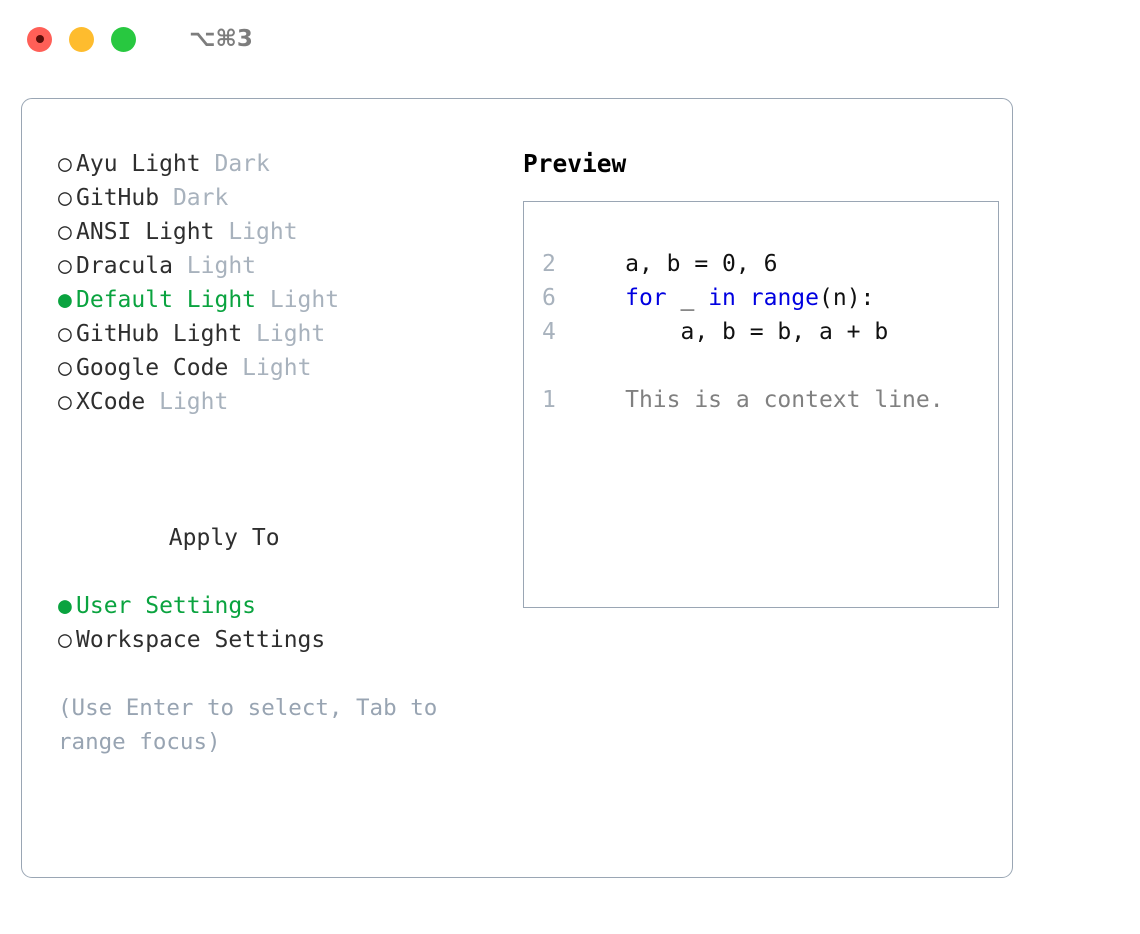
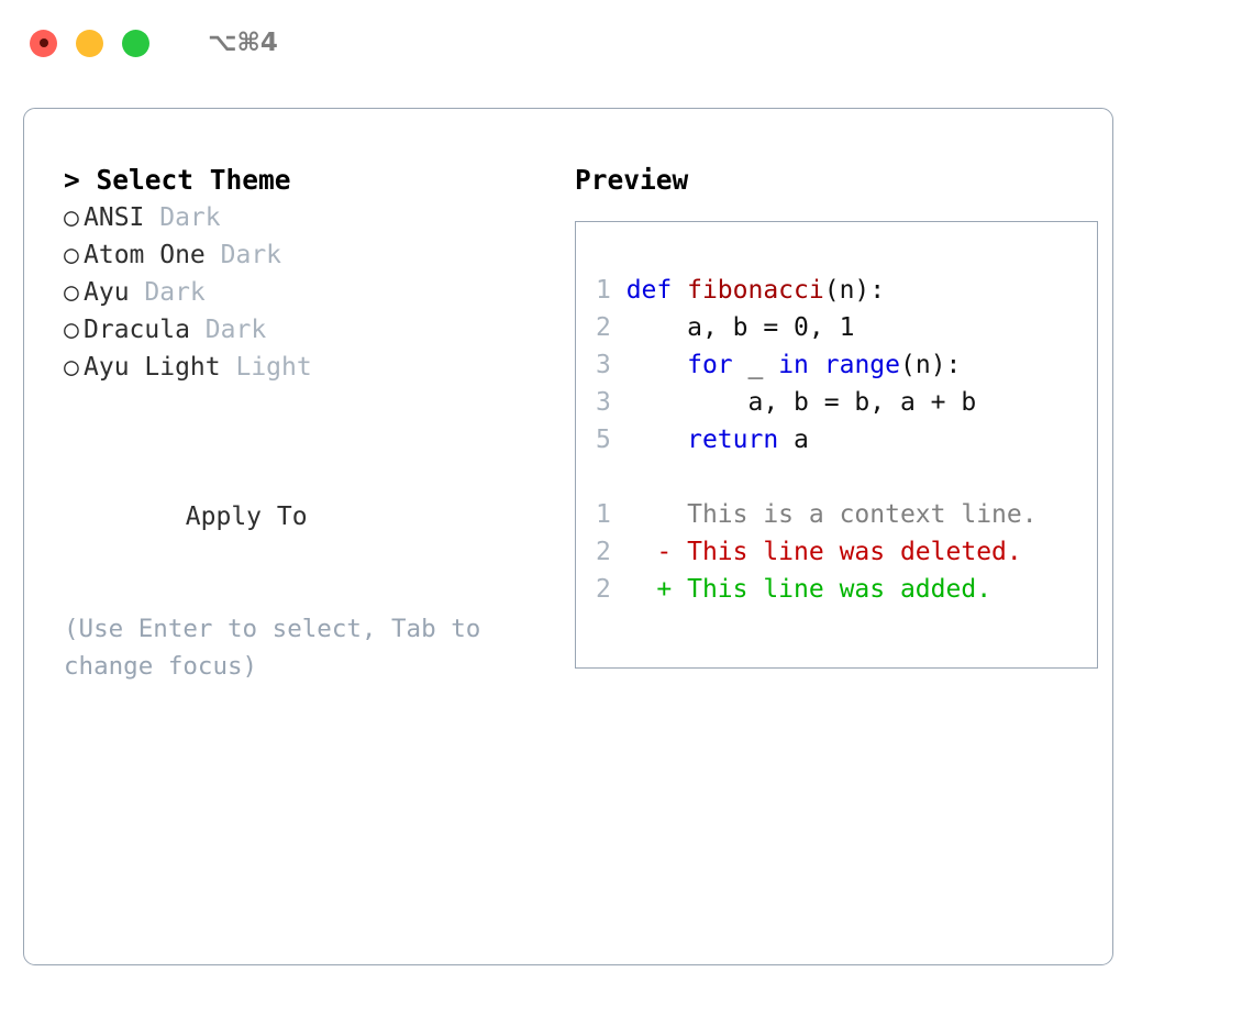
- ⌥⌘3
+ ⌥⌘4
+ > Select Theme
+ ○ ANSI Dark
+ ○ Atom One Dark
+ ○ Ayu Dark
- ○ Ayu Light Dark
+ ○ Dracula Dark
- ○ GitHub Dark
- ○ ANSI Light Light
- ○ Dracula Light
+ ○ Ayu Light Light
- ● Default Light Light
- ○ GitHub Light Light
- ○ Google Code Light
- ○ XCode Light
  Apply To
- ● User Settings
- ○ Workspace Settings
- (Use Enter to select, Tab to range focus)
+ (Use Enter to select, Tab to change focus)
  Preview
+ 1 def fibonacci(n):
- 2 a, b = 0, 6
+ 2 a, b = 0, 1
- 6 for _ in range(n):
+ 3 for _ in range(n):
- 4 a, b = b, a + b
+ 3 a, b = b, a + b
+ 5 return a
  1 This is a context line.
+ 2 - This line was deleted.
+ 2 + This line was added.
